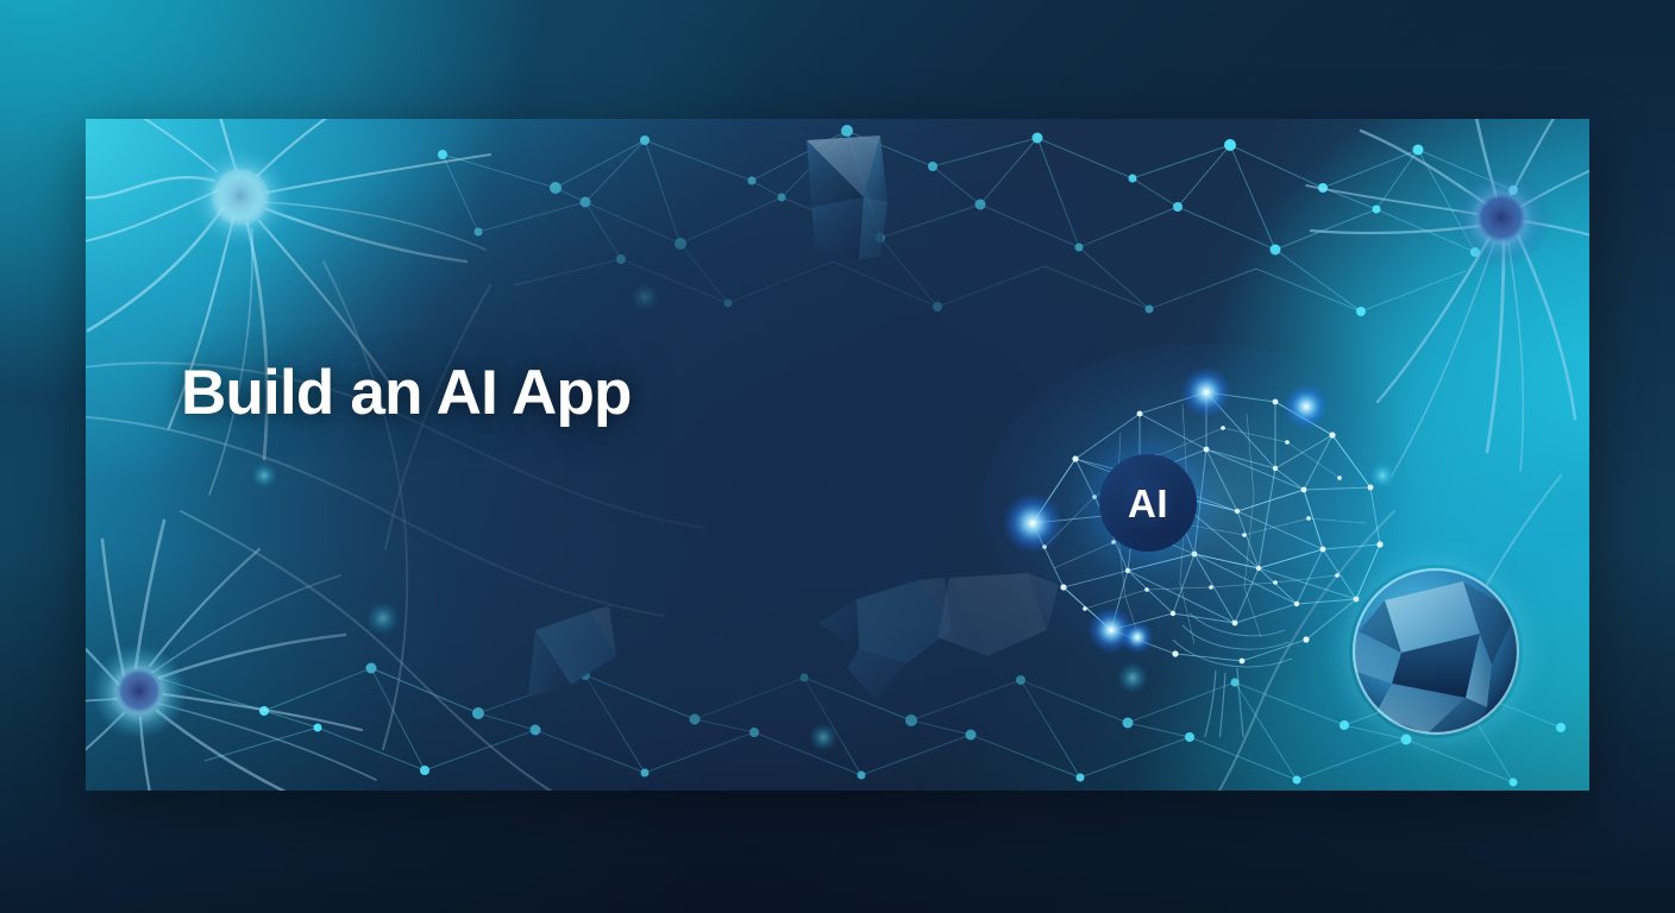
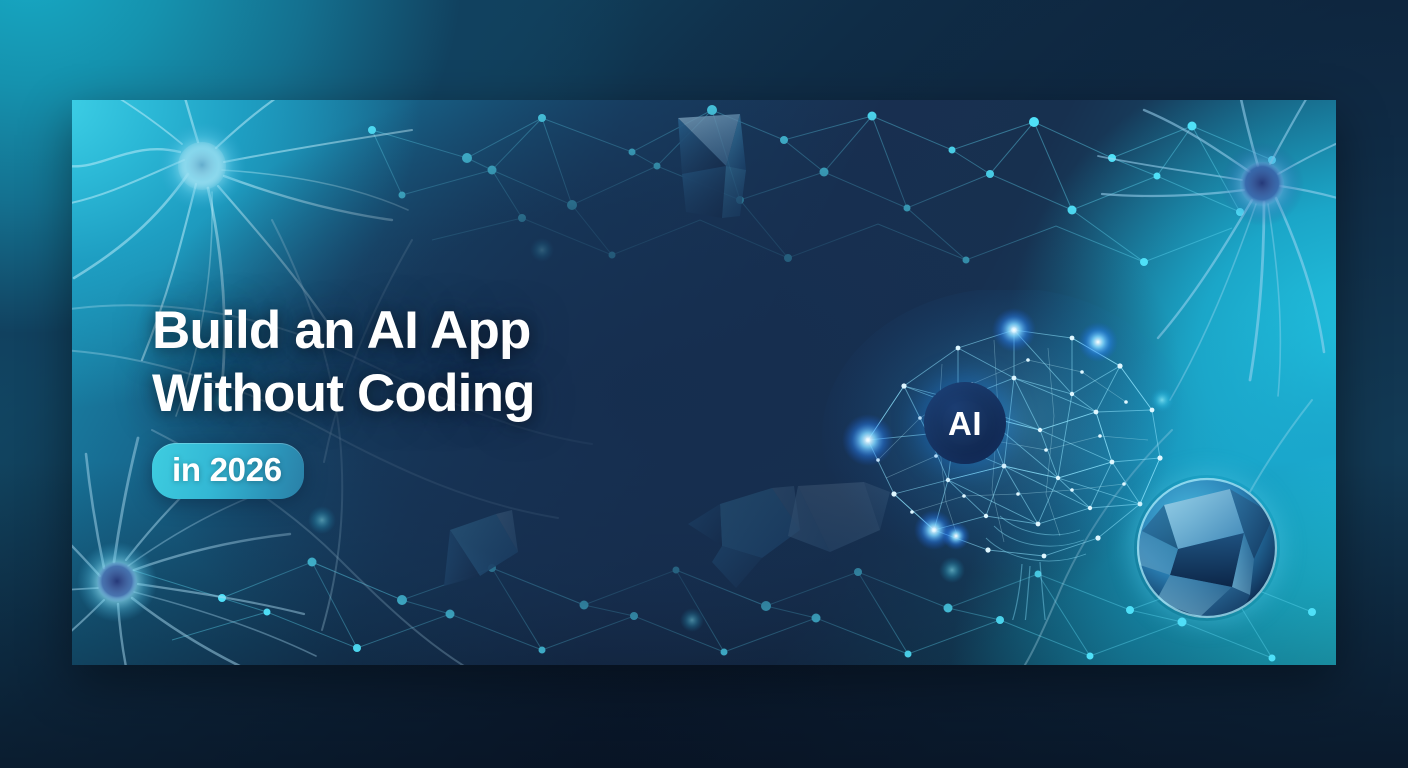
  AI
  Build an AI App
+ Without Coding
+ in 2026
